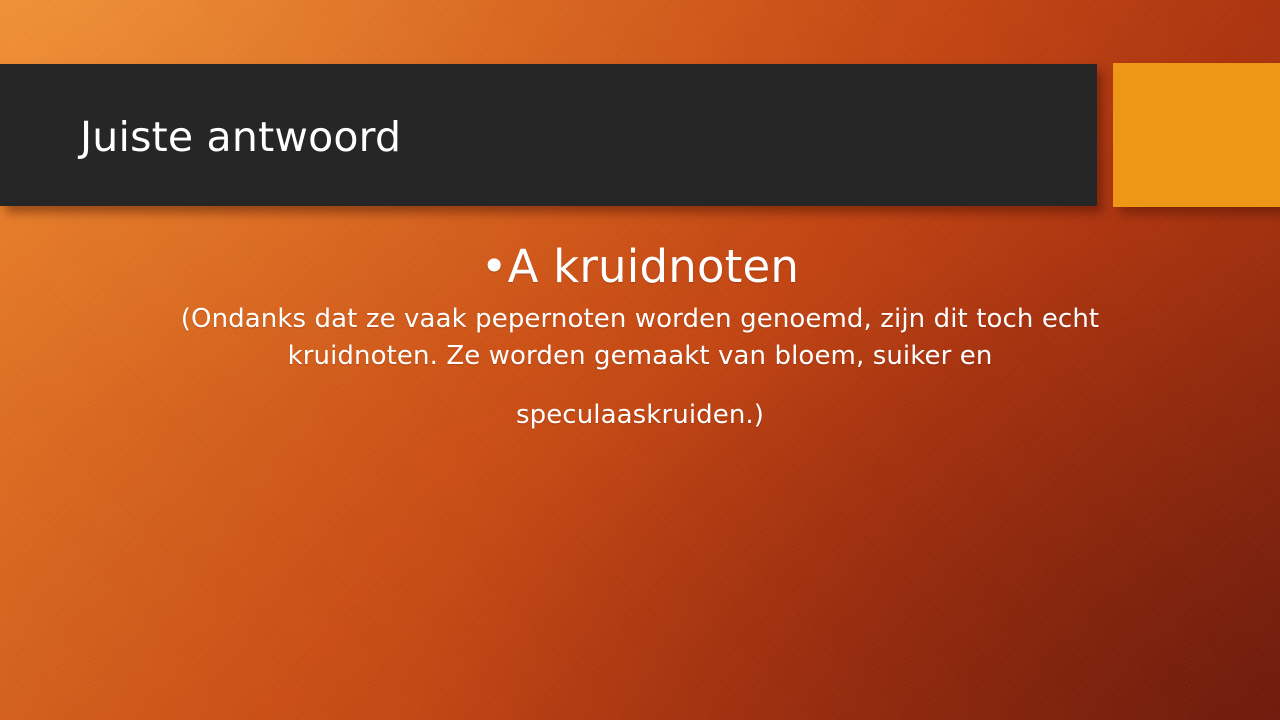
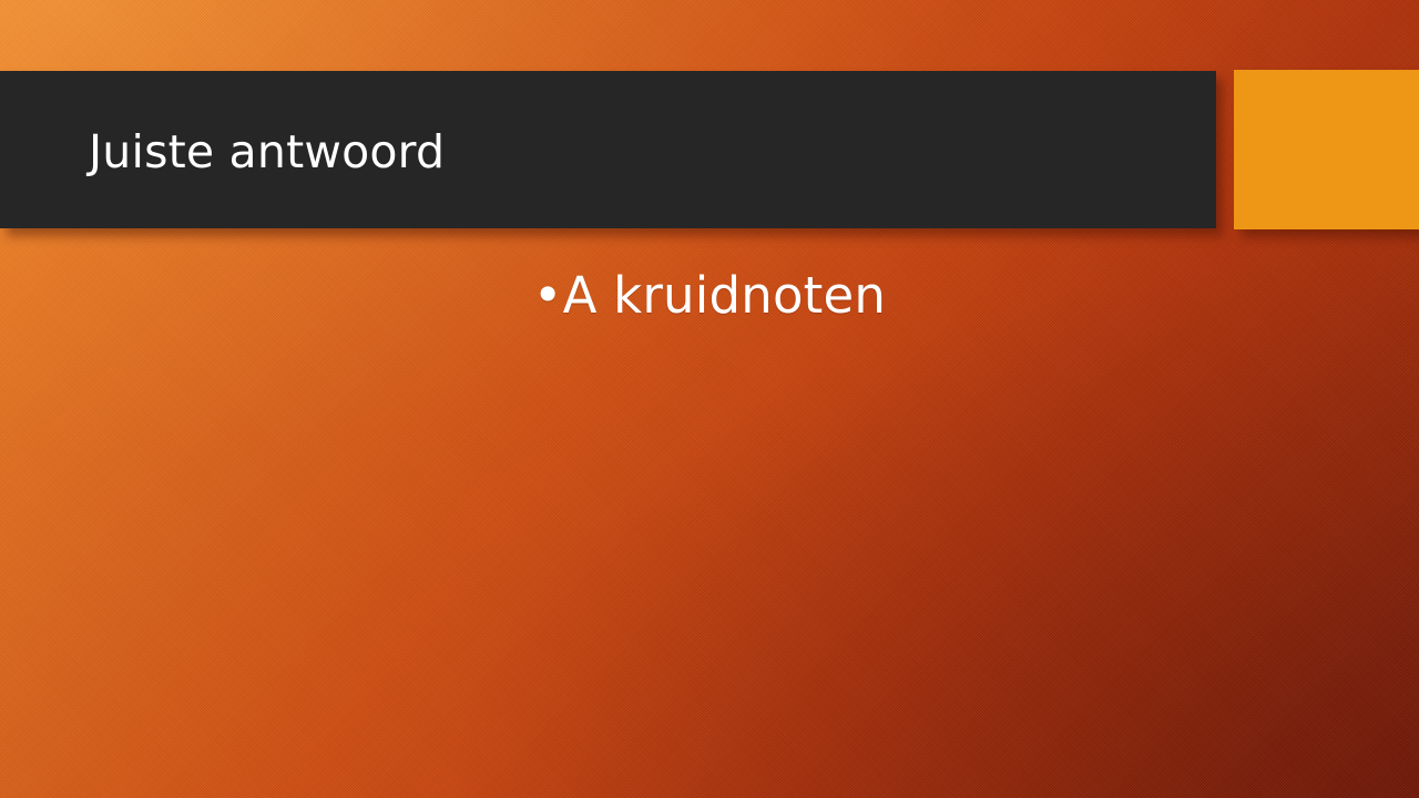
  Juiste antwoord
  •A kruidnoten
- (Ondanks dat ze vaak pepernoten worden genoemd, zijn dit toch echt kruidnoten. Ze worden gemaakt van bloem, suiker en
- speculaaskruiden.)
